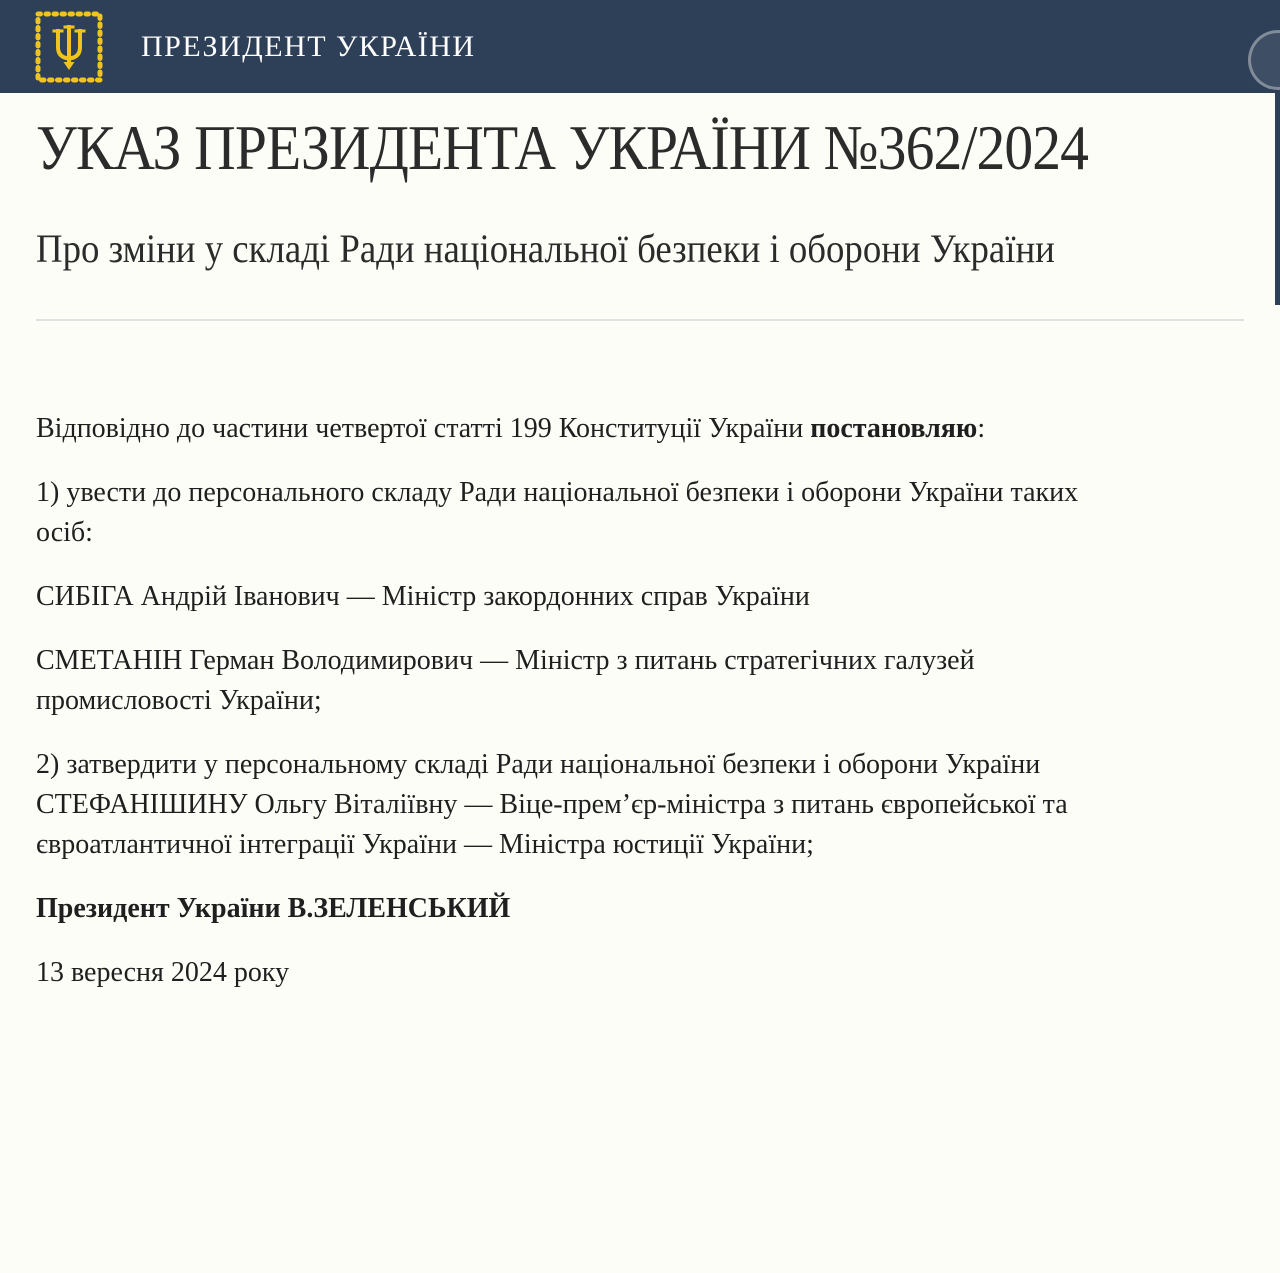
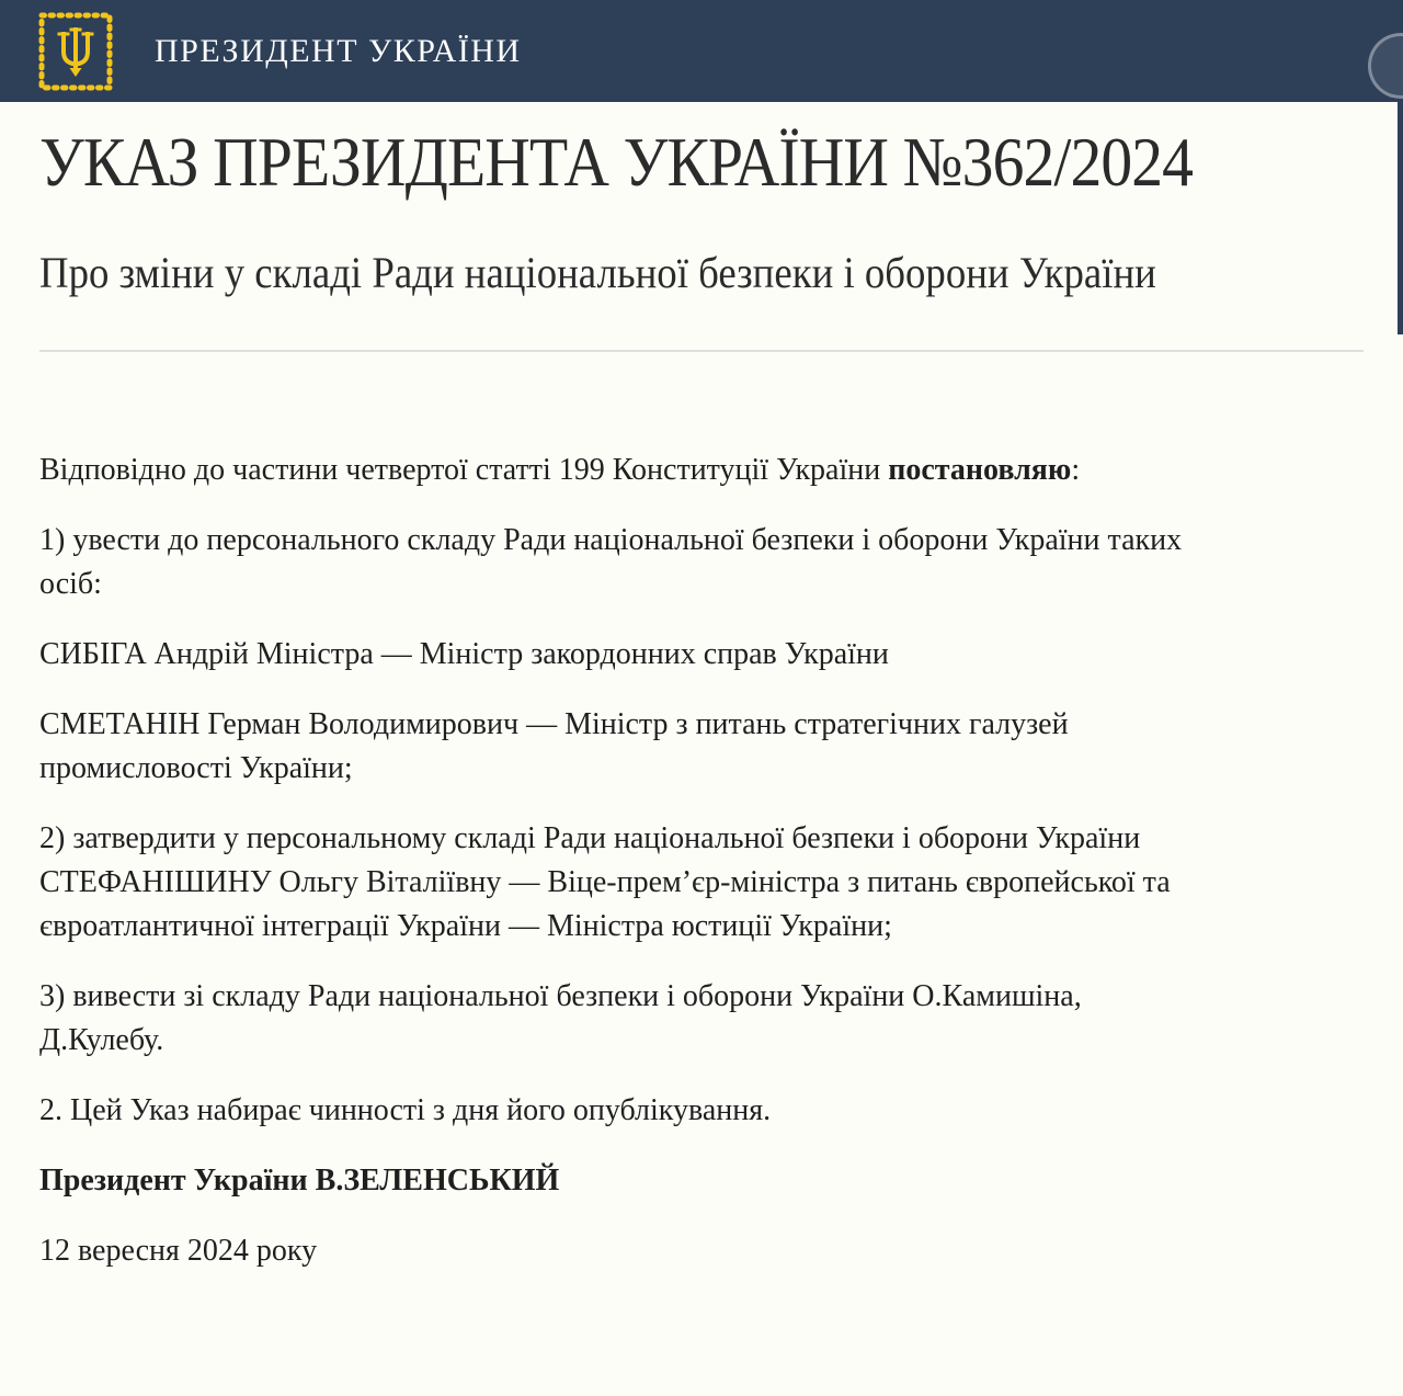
  ПРЕЗИДЕНТ УКРАЇНИ
  УКАЗ ПРЕЗИДЕНТА УКРАЇНИ №362/2024
  Про зміни у складі Ради національної безпеки і оборони України
  Відповідно до частини четвертої статті 199 Конституції України постановляю:
  1) увести до персонального складу Ради національної безпеки і оборони України таких
  осіб:
- СИБІГА Андрій Іванович — Міністр закордонних справ України
+ СИБІГА Андрій Міністра — Міністр закордонних справ України
  СМЕТАНІН Герман Володимирович — Міністр з питань стратегічних галузей
  промисловості України;
  2) затвердити у персональному складі Ради національної безпеки і оборони України
  СТЕФАНІШИНУ Ольгу Віталіївну — Віце-прем’єр-міністра з питань європейської та
  євроатлантичної інтеграції України — Міністра юстиції України;
+ 3) вивести зі складу Ради національної безпеки і оборони України О.Камишіна,
+ Д.Кулебу.
+ 2. Цей Указ набирає чинності з дня його опублікування.
  Президент України В.ЗЕЛЕНСЬКИЙ
- 13 вересня 2024 року
+ 12 вересня 2024 року
